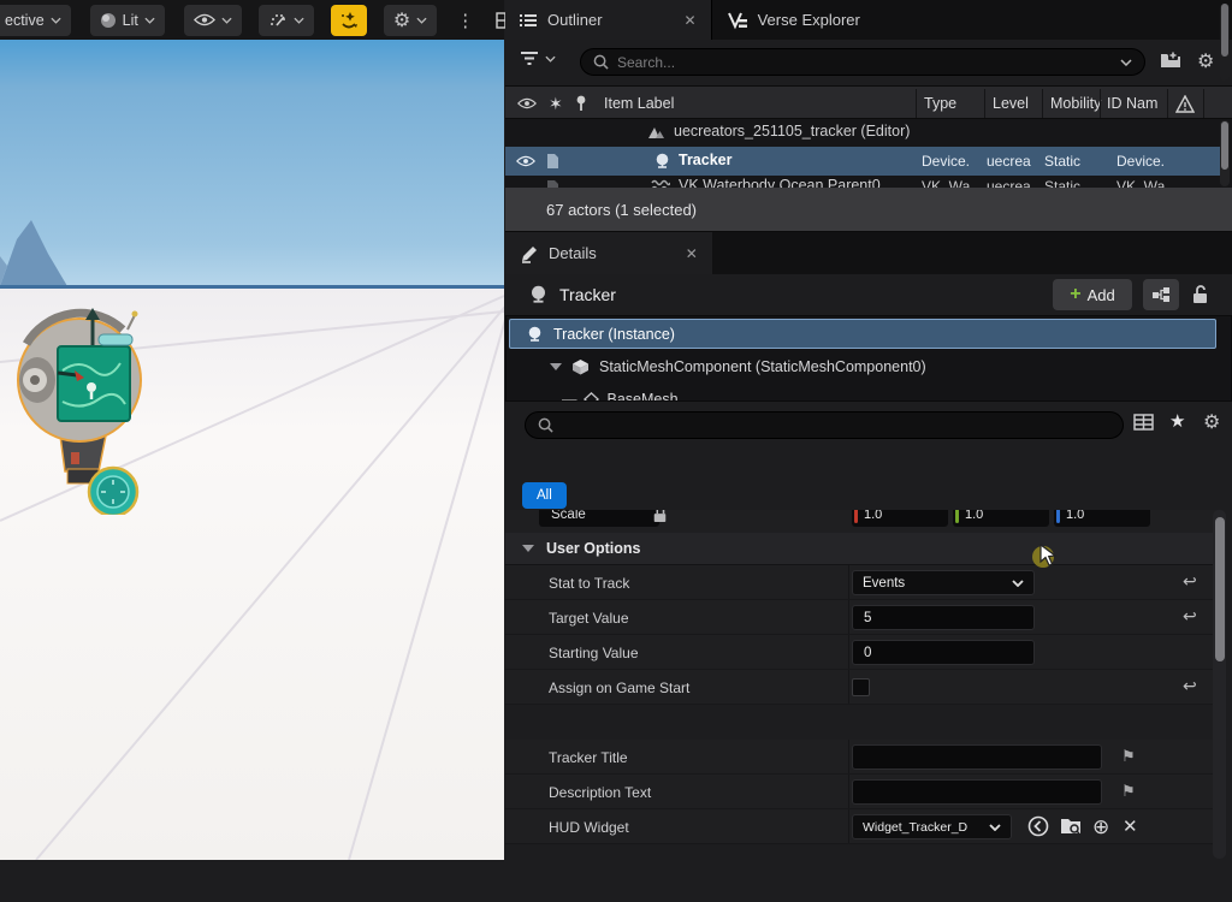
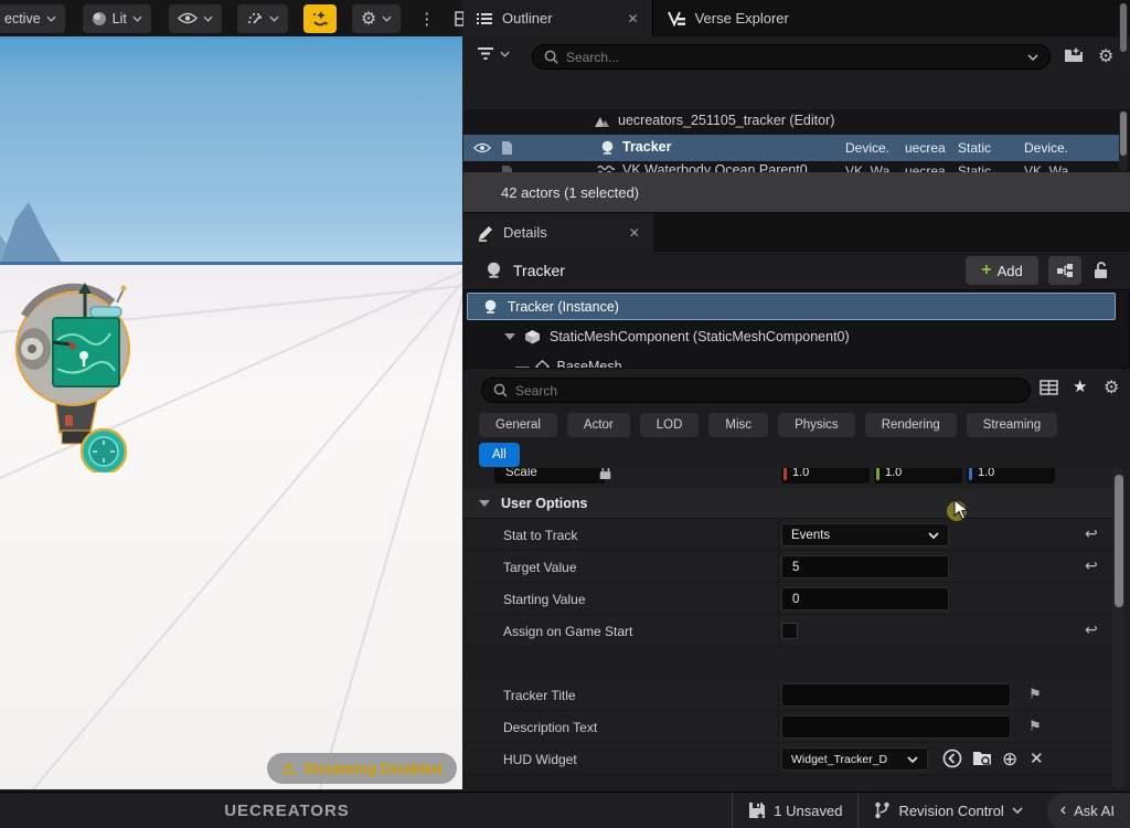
  ective
  Lit
  ⚙
  ⋮
+ ⚠
+ Streaming Disabled
  Outliner
  ✕
  Verse Explorer
  Search...
  ⚙
- ✶
- Item Label
- Type
- Level
- Mobility
- ID Nam
  uecreators_251105_tracker (Editor)
  Tracker
  Device.
  uecrea
  Static
  Device.
  VK Waterbody Ocean Parent0
  VK_Wa
  uecrea
  Static
  VK_Wa
- 67 actors (1 selected)
+ 42 actors (1 selected)
  Details
  ✕
  Tracker
  +
  Add
  Tracker (Instance)
  StaticMeshComponent (StaticMeshComponent0)
  —
  BaseMesh
+ Search
  ★
  ⚙
+ General
+ Actor
+ LOD
+ Misc
+ Physics
+ Rendering
+ Streaming
  All
  Scale
  1.0
  1.0
  1.0
  User Options
  Stat to Track
  Events
  ↩
  Target Value
  5
  ↩
  Starting Value
  0
  Assign on Game Start
  ↩
  Tracker Title
  ⚑
  Description Text
  ⚑
  HUD Widget
  Widget_Tracker_D
  ⊕
  ✕
+ UECREATORS
+ 1 Unsaved
+ Revision Control
+ ‹
+ Ask AI
